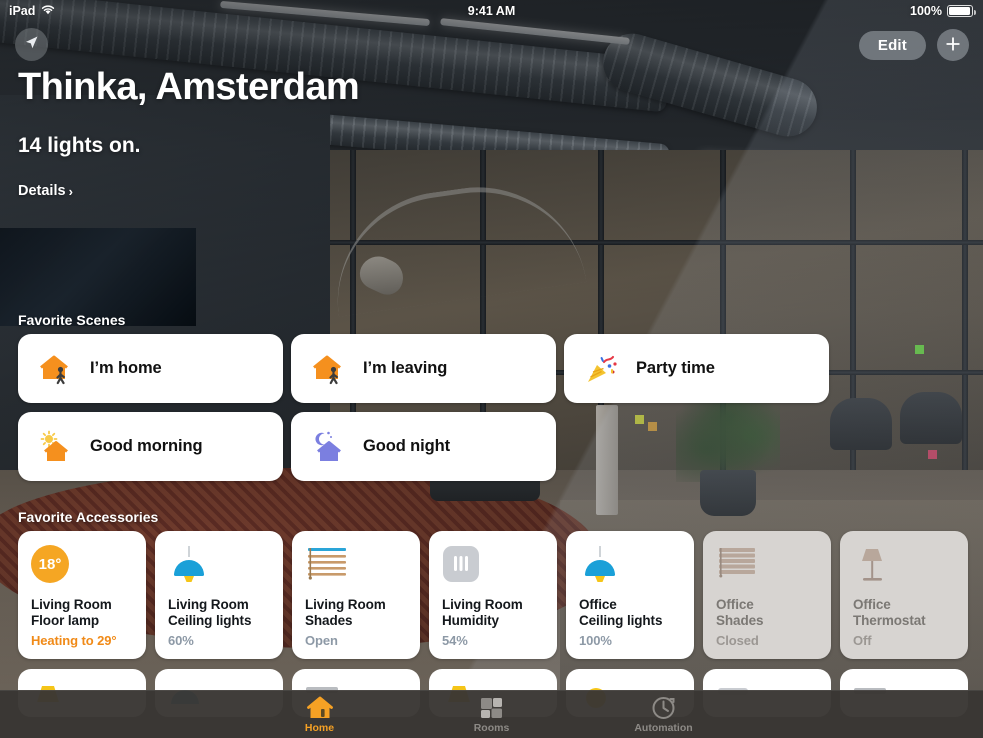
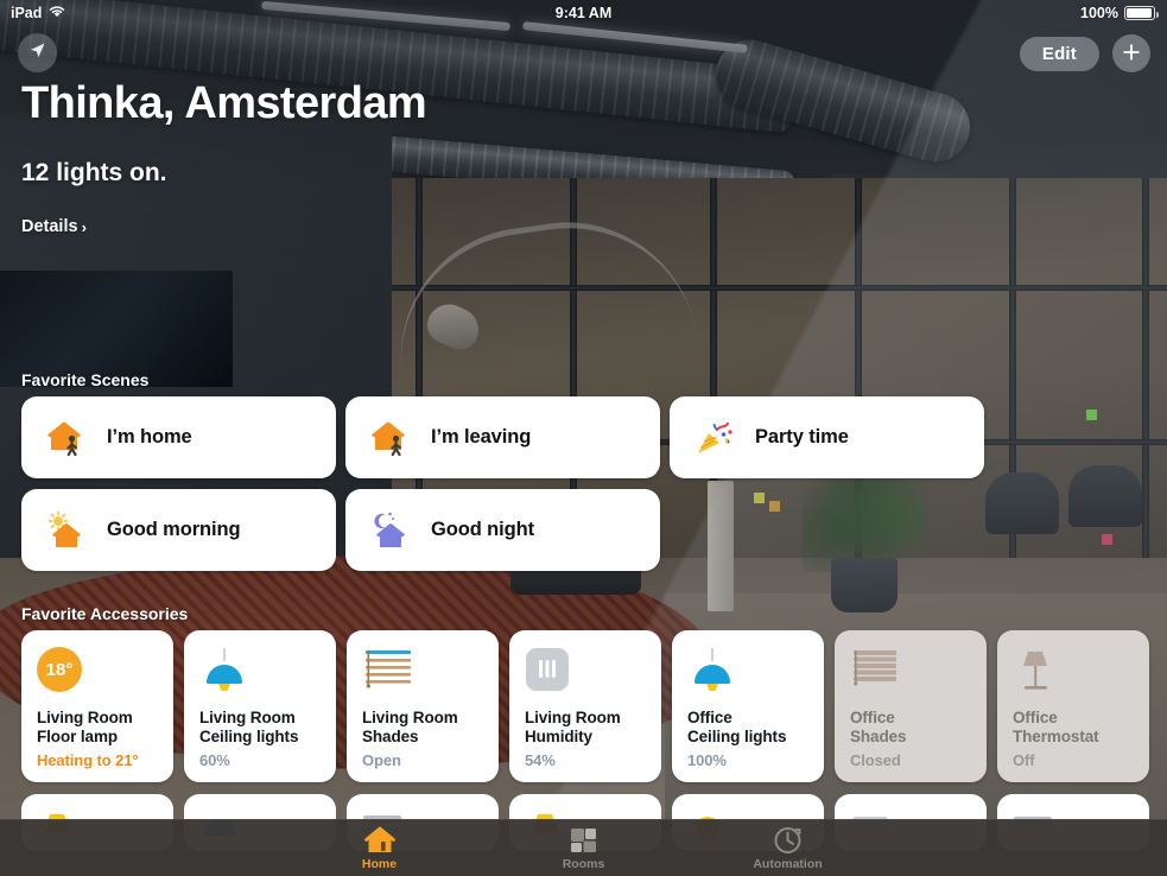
  iPad
  9:41 AM
  100%
  Edit
  Thinka, Amsterdam
- 14 lights on.
+ 12 lights on.
  Details
  ›
  Favorite Scenes
  I’m home
  I’m leaving
  Party time
  Good morning
  Good night
  Favorite Accessories
  18°
  Living Room
  Floor lamp
- Heating to 29°
+ Heating to 21°
  Living Room
  Ceiling lights
  60%
  Living Room
  Shades
  Open
  Living Room
  Humidity
  54%
  Office
  Ceiling lights
  100%
  Office
  Shades
  Closed
  Office
  Thermostat
  Off
  Home
  Rooms
  Automation
